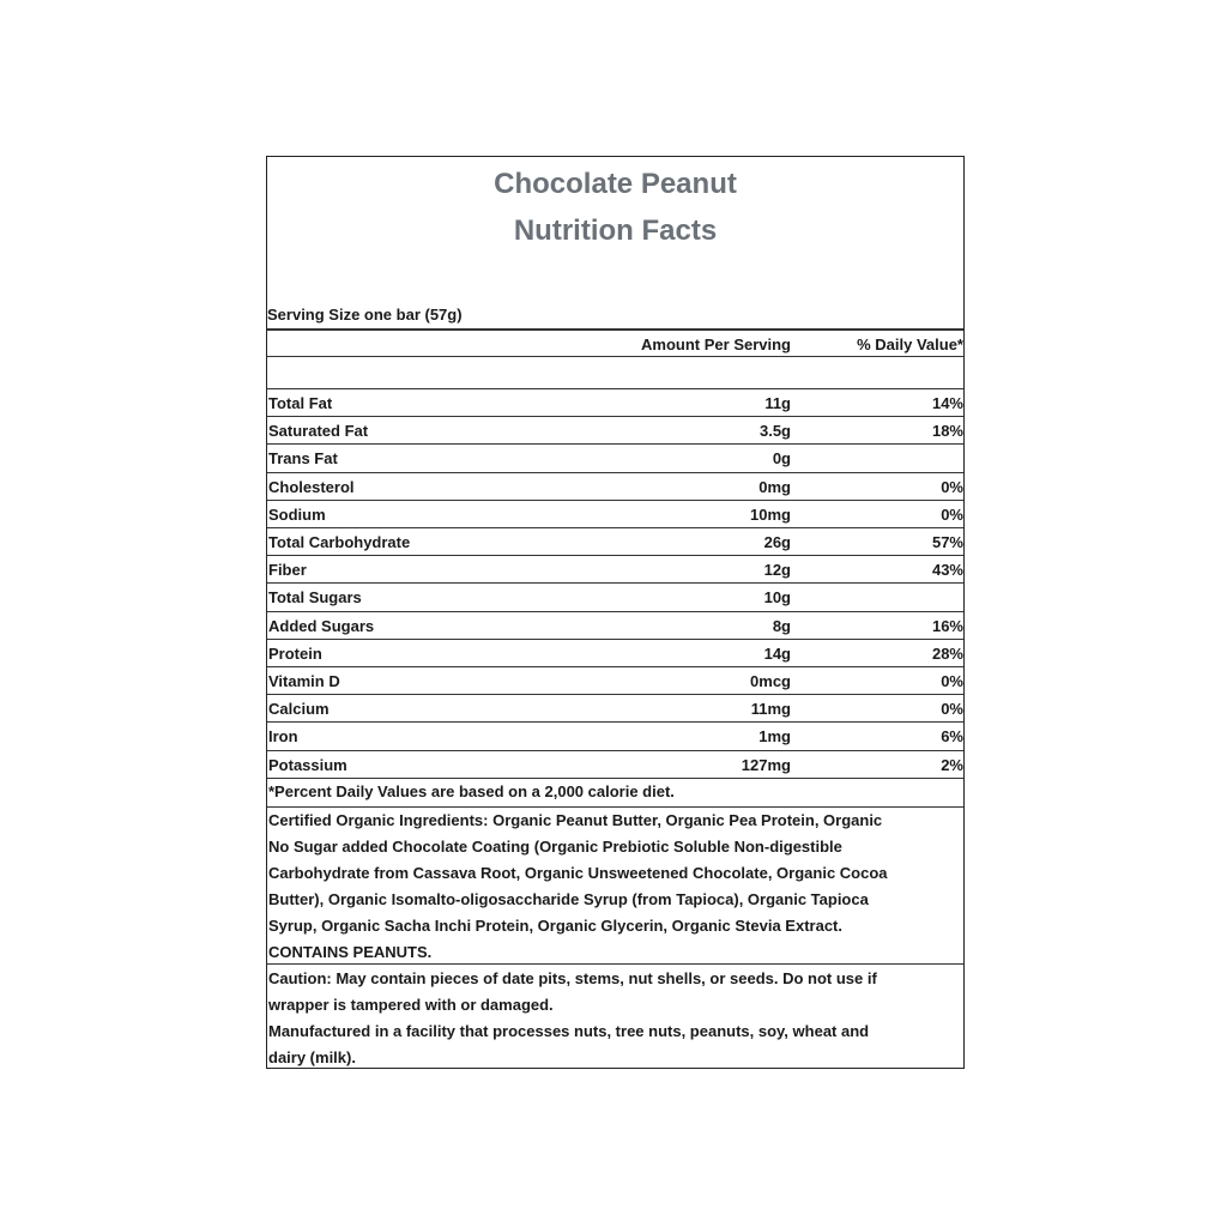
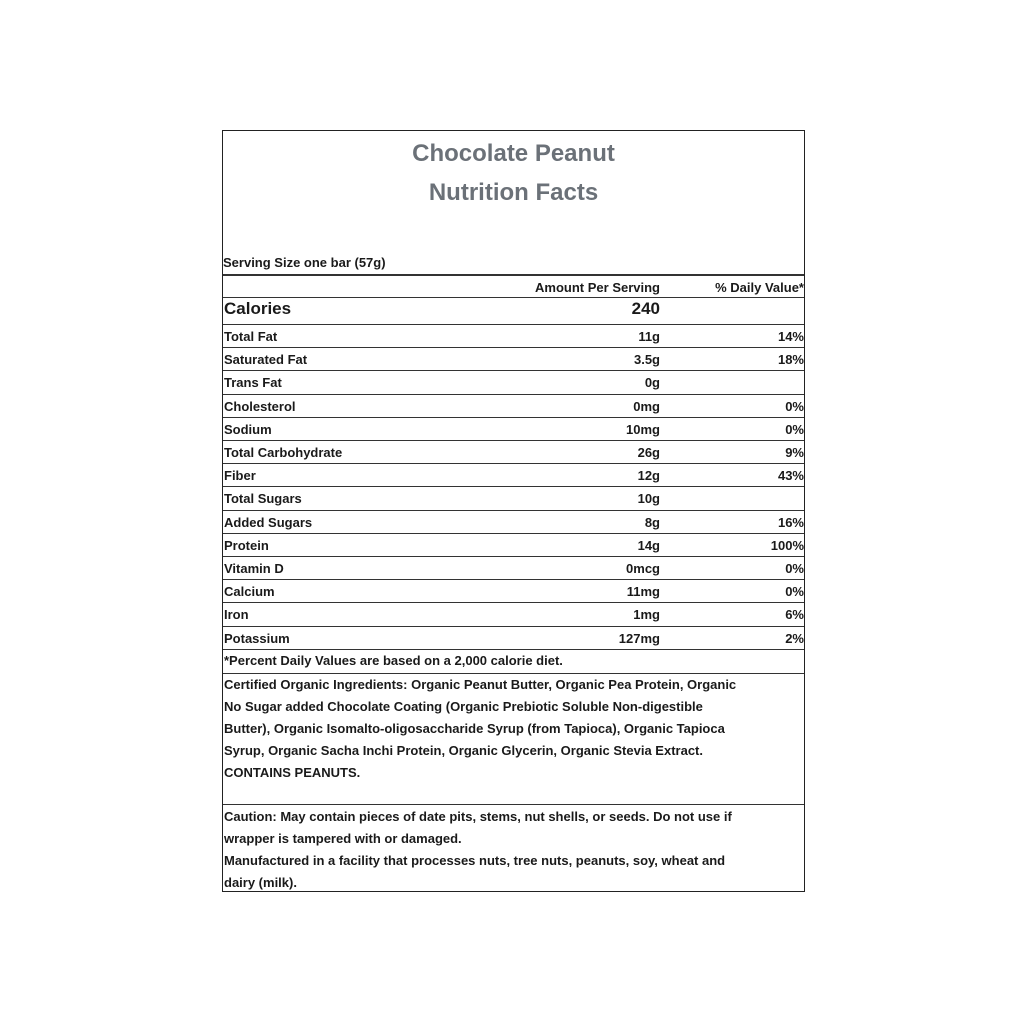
  Chocolate Peanut
  Nutrition Facts
  Serving Size one bar (57g)
  Amount Per Serving
  % Daily Value*
+ Calories
+ 240
  Total Fat
  11g
  14%
  Saturated Fat
  3.5g
  18%
  Trans Fat
  0g
  Cholesterol
  0mg
  0%
  Sodium
  10mg
  0%
  Total Carbohydrate
  26g
- 57%
+ 9%
  Fiber
  12g
  43%
  Total Sugars
  10g
  Added Sugars
  8g
  16%
  Protein
  14g
- 28%
+ 100%
  Vitamin D
  0mcg
  0%
  Calcium
  11mg
  0%
  Iron
  1mg
  6%
  Potassium
  127mg
  2%
  *Percent Daily Values are based on a 2,000 calorie diet.
  Certified Organic Ingredients: Organic Peanut Butter, Organic Pea Protein, Organic
  No Sugar added Chocolate Coating (Organic Prebiotic Soluble Non-digestible
- Carbohydrate from Cassava Root, Organic Unsweetened Chocolate, Organic Cocoa
  Butter), Organic Isomalto-oligosaccharide Syrup (from Tapioca), Organic Tapioca
  Syrup, Organic Sacha Inchi Protein, Organic Glycerin, Organic Stevia Extract.
  CONTAINS PEANUTS.
  Caution: May contain pieces of date pits, stems, nut shells, or seeds. Do not use if
  wrapper is tampered with or damaged.
  Manufactured in a facility that processes nuts, tree nuts, peanuts, soy, wheat and
  dairy (milk).
